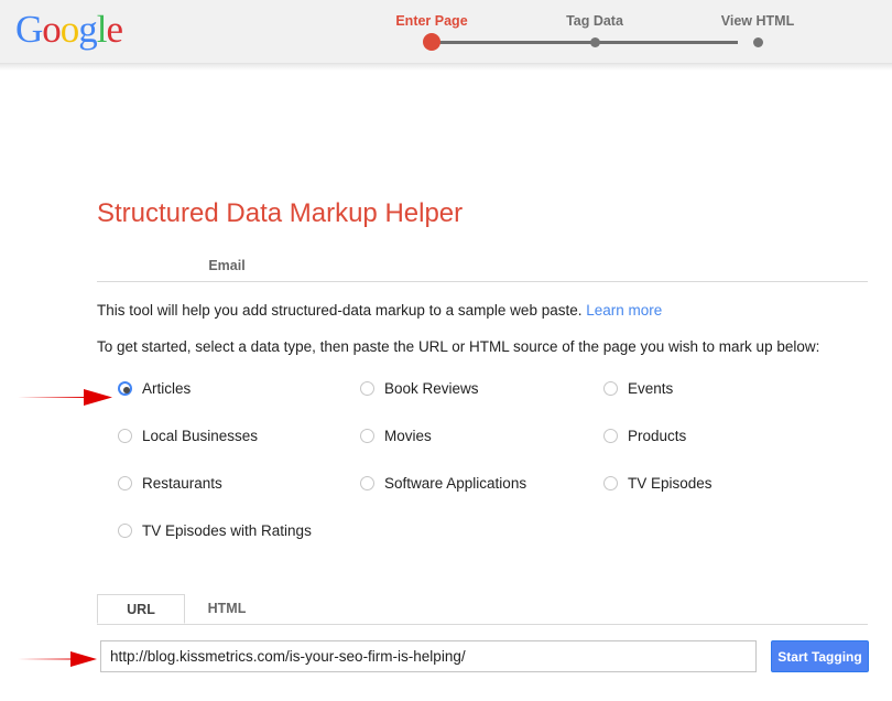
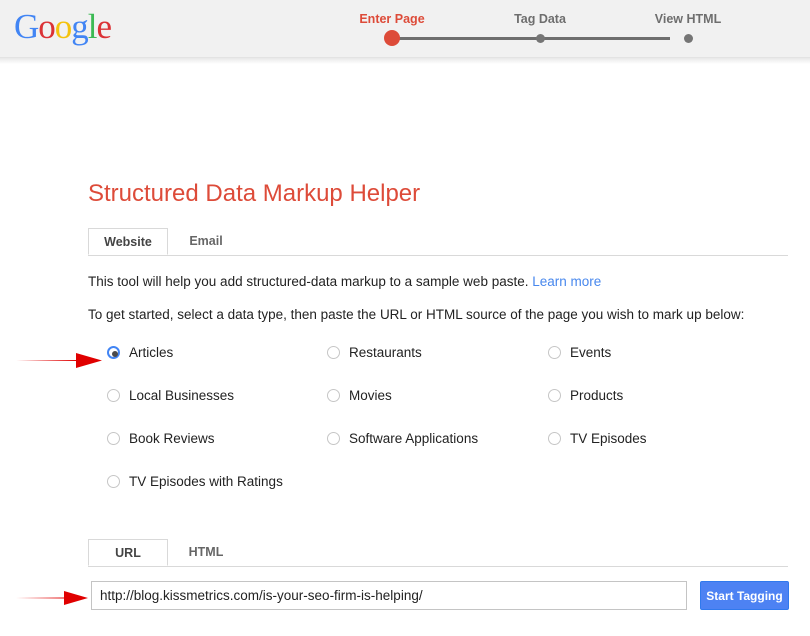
  Google
  Enter Page
  Tag Data
  View HTML
  Structured Data Markup Helper
+ Website
  Email
  This tool will help you add structured-data markup to a sample web paste. Learn more
  To get started, select a data type, then paste the URL or HTML source of the page you wish to mark up below:
  Articles
- Book Reviews
+ Restaurants
  Events
  Local Businesses
  Movies
  Products
- Restaurants
+ Book Reviews
  Software Applications
  TV Episodes
  TV Episodes with Ratings
  URL
  HTML
  http://blog.kissmetrics.com/is-your-seo-firm-is-helping/
  Start Tagging
